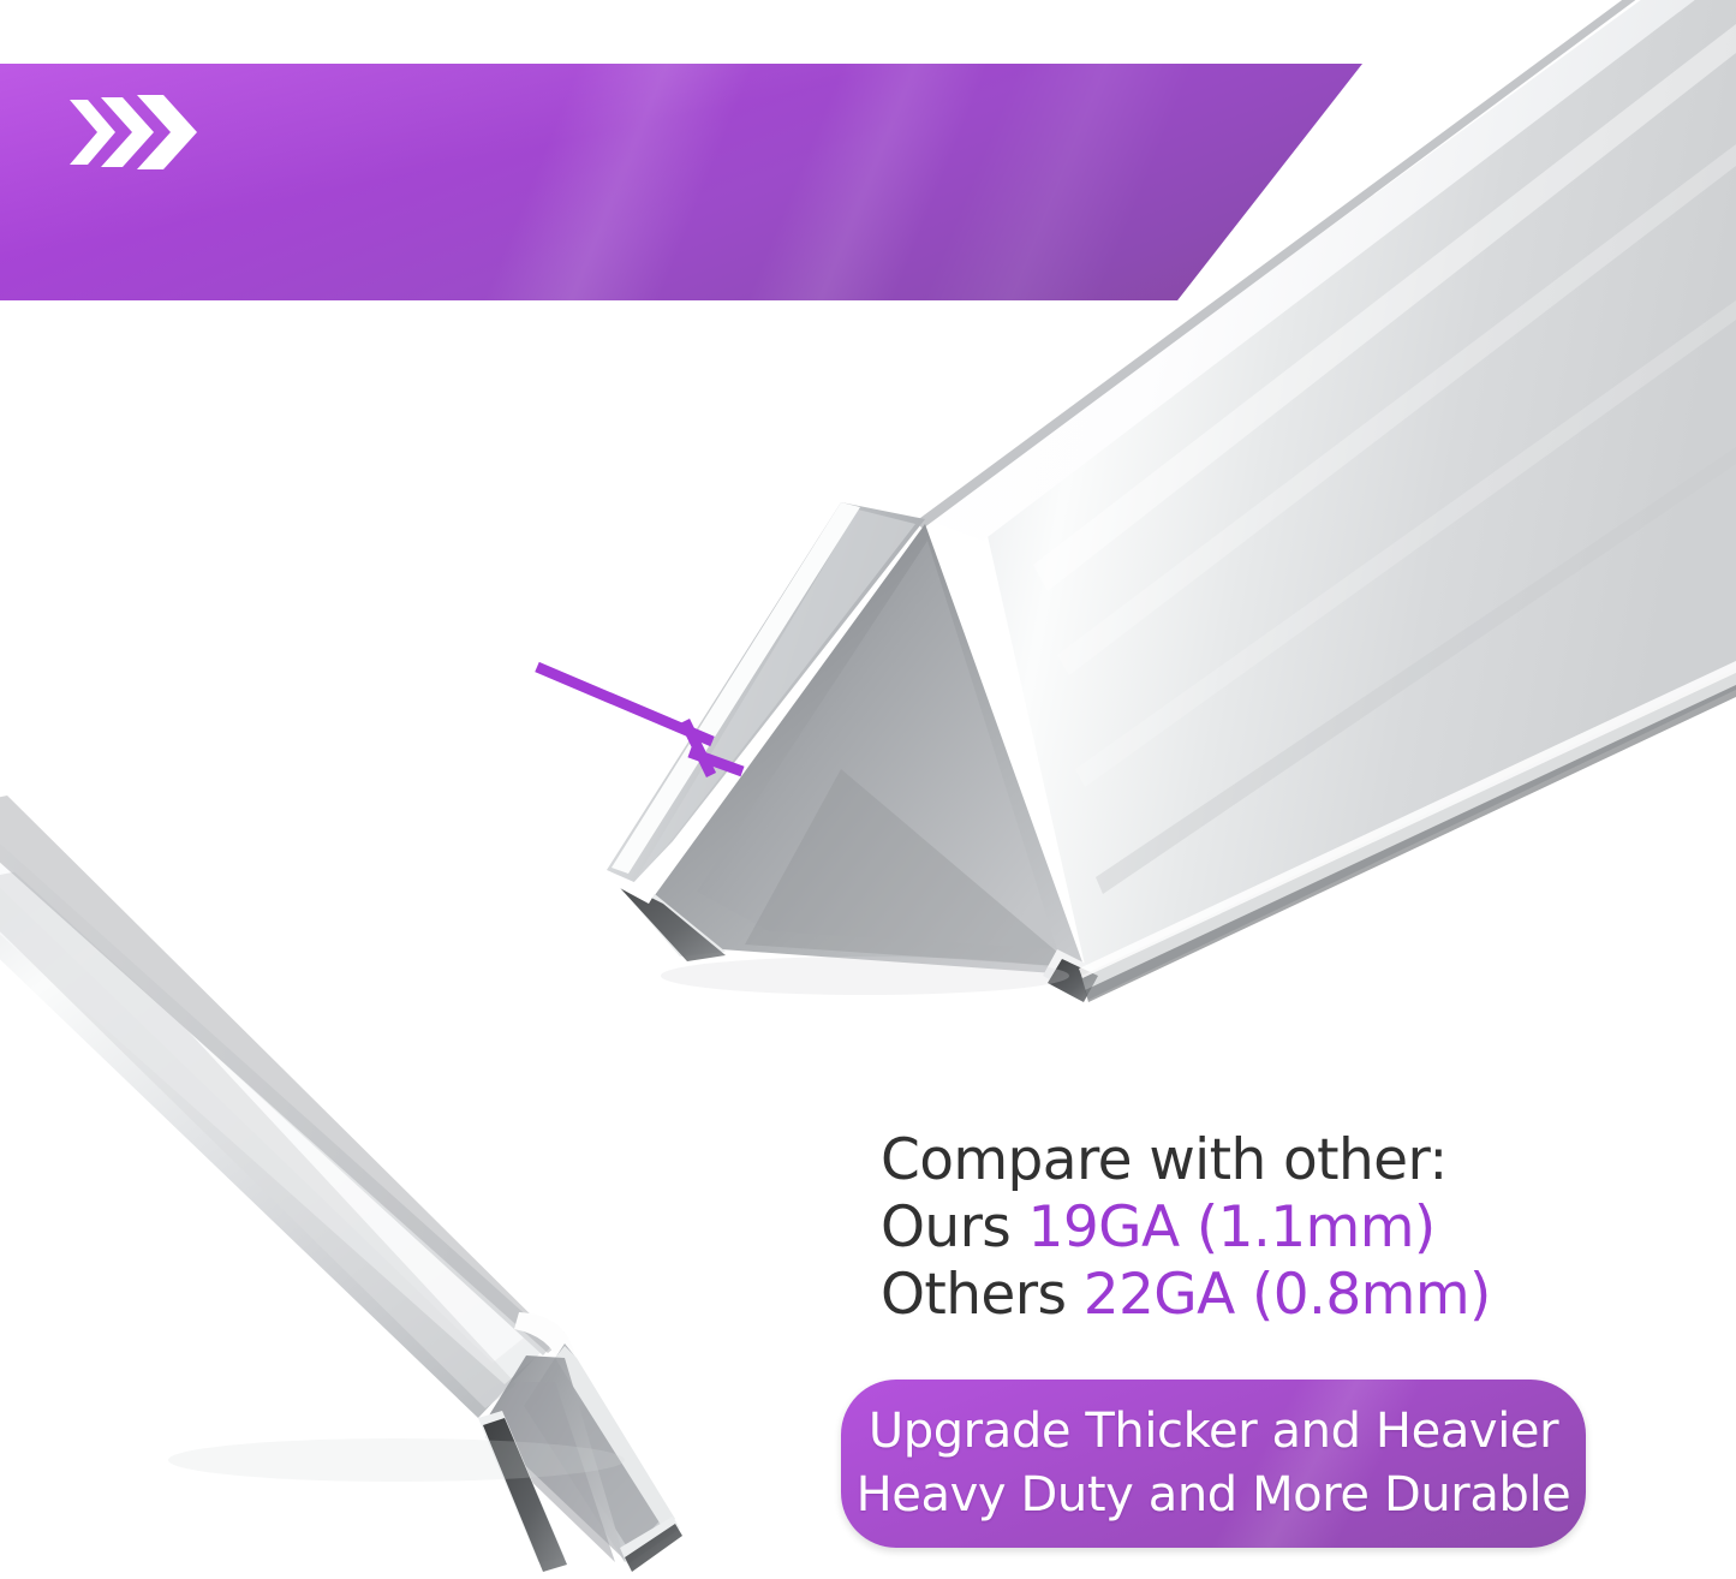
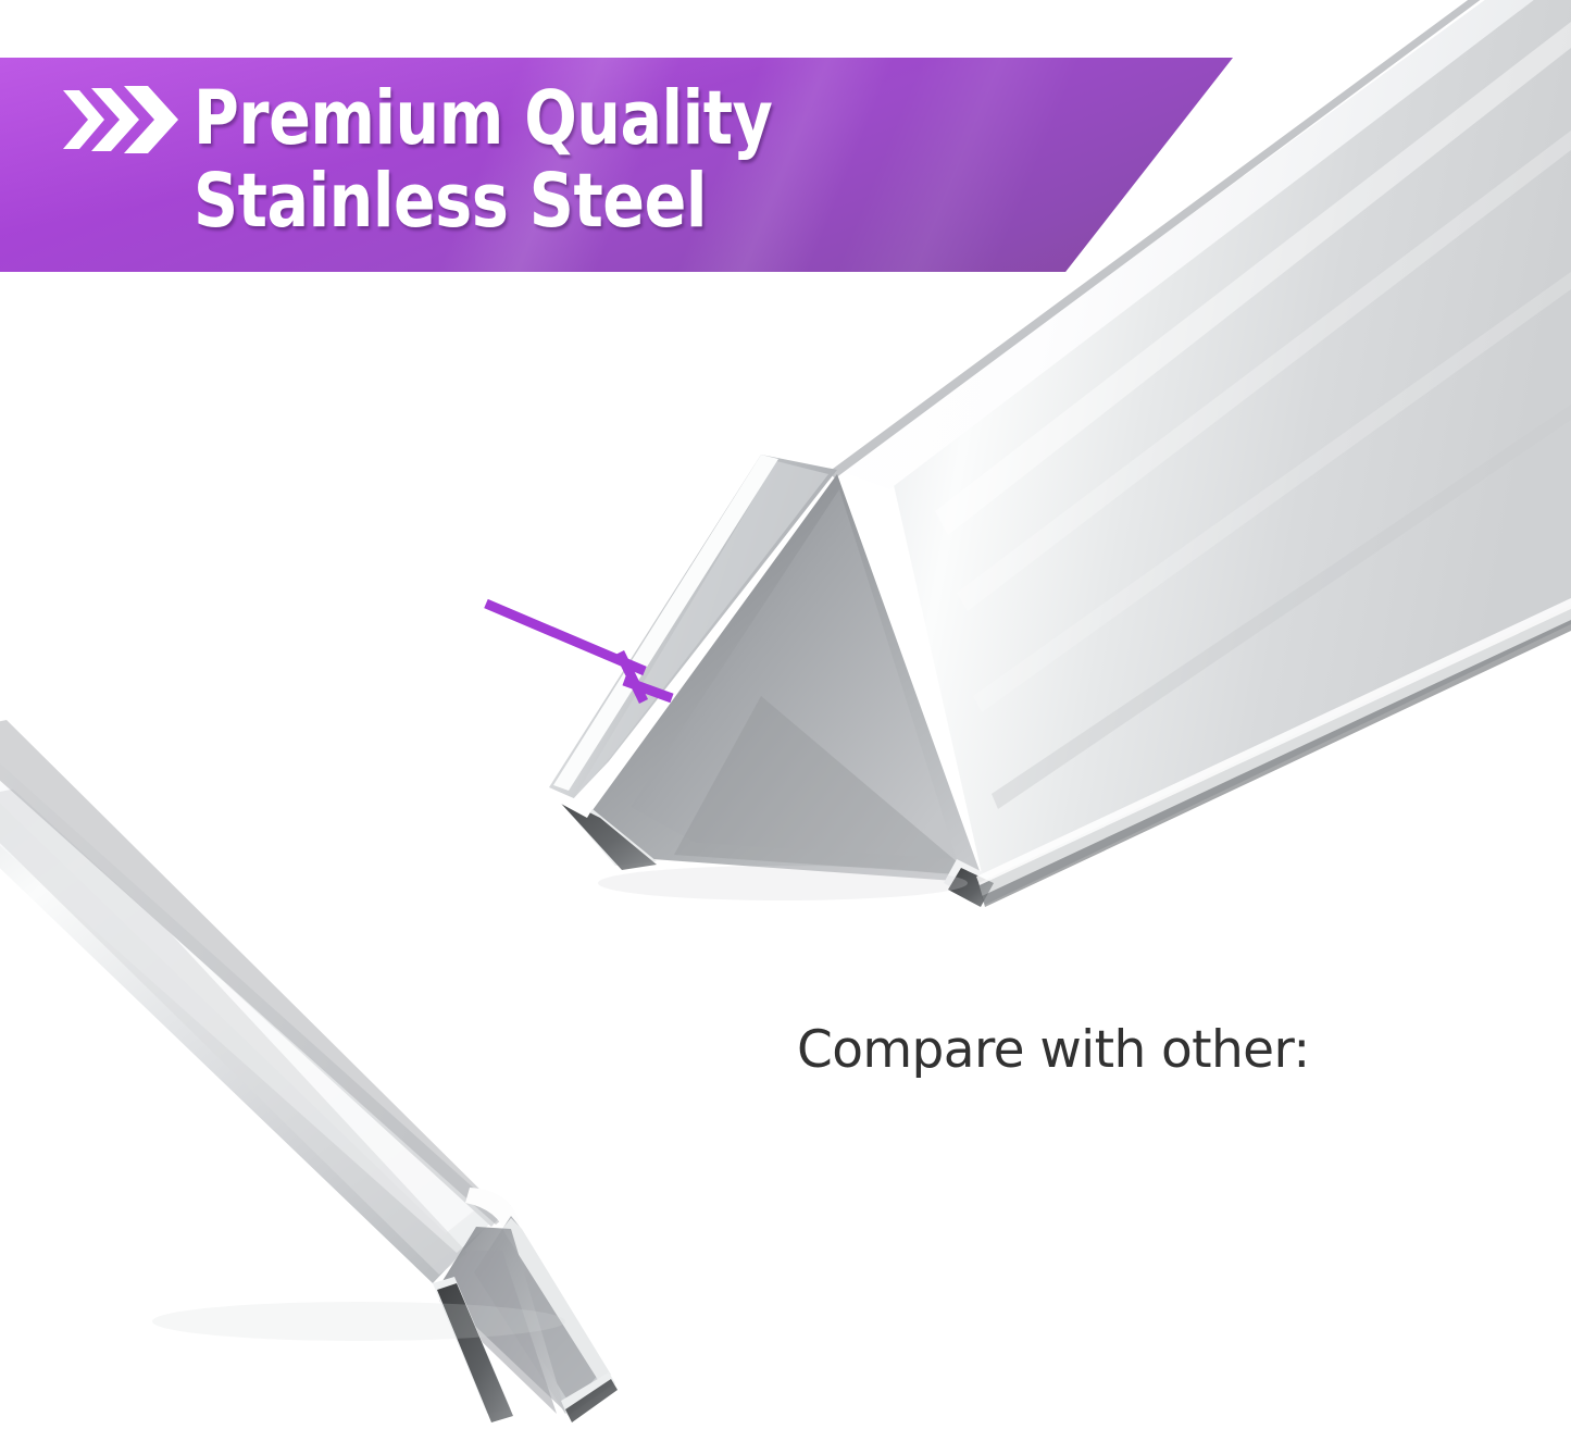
+ Premium Quality
+ Stainless Steel
  Compare with other:
- Ours 19GA (1.1mm)
- Others 22GA (0.8mm)
- Upgrade Thicker and Heavier
- Heavy Duty and More Durable
